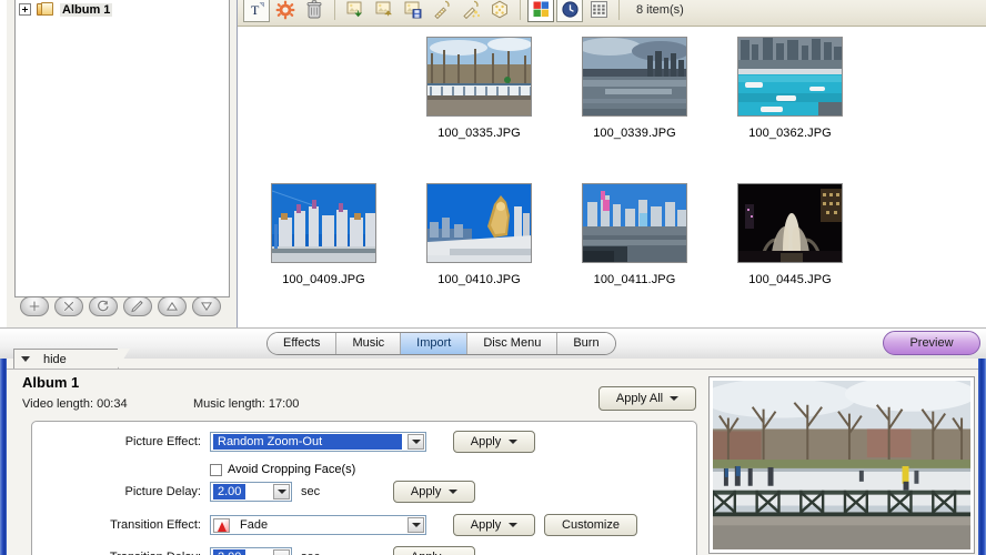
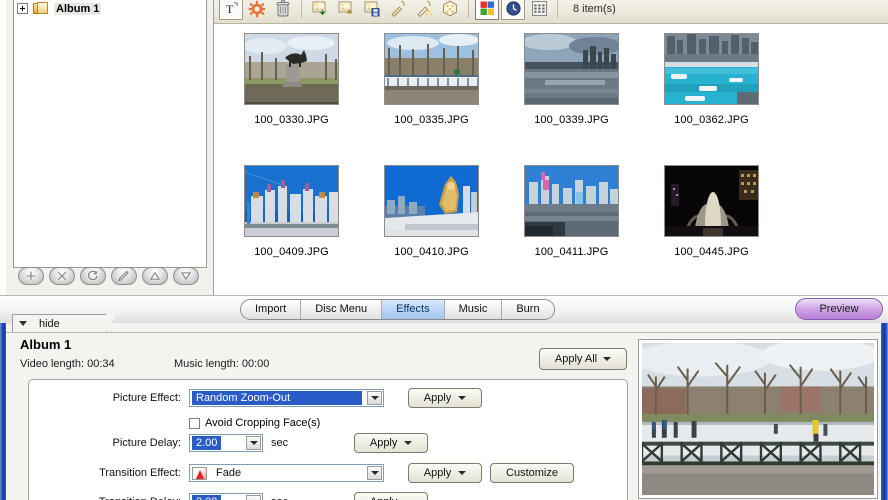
  Album 1
  T
  8 item(s)
+ 100_0330.JPG
  100_0335.JPG
  100_0339.JPG
  100_0362.JPG
  100_0409.JPG
  100_0410.JPG
  100_0411.JPG
  100_0445.JPG
- Effects
+ Import
- Music
+ Disc Menu
- Import
+ Effects
- Disc Menu
+ Music
  Burn
  Preview
  hide
  Album 1
  Video length: 00:34
- Music length: 17:00
+ Music length: 00:00
  Apply All
  Picture Effect:
  Random Zoom-Out
  Apply
  Avoid Cropping Face(s)
  Picture Delay:
  2.00
  sec
  Apply
  Transition Effect:
  Fade
  Apply
  Customize
